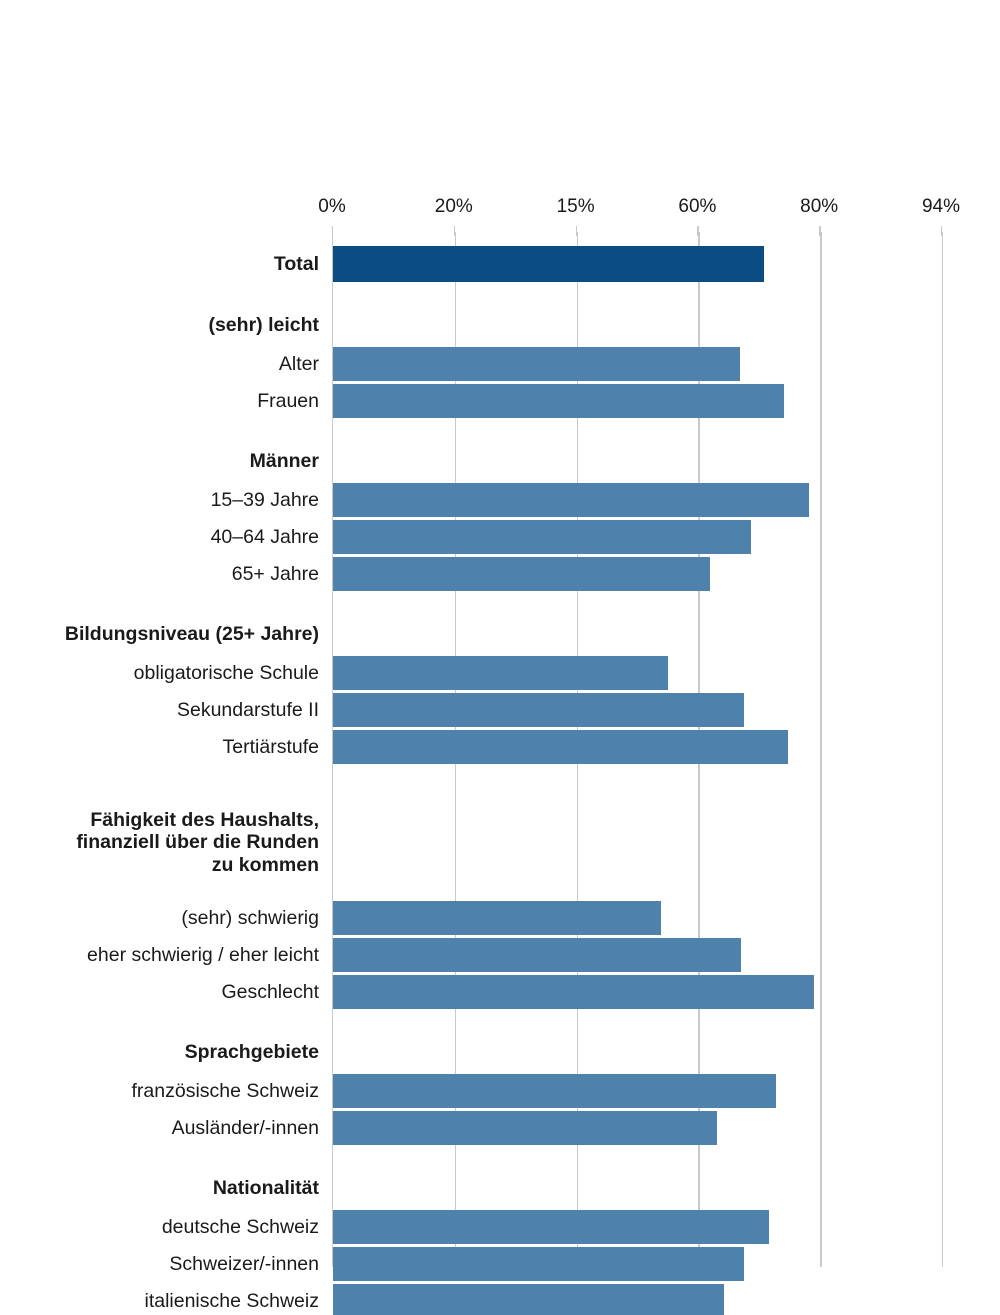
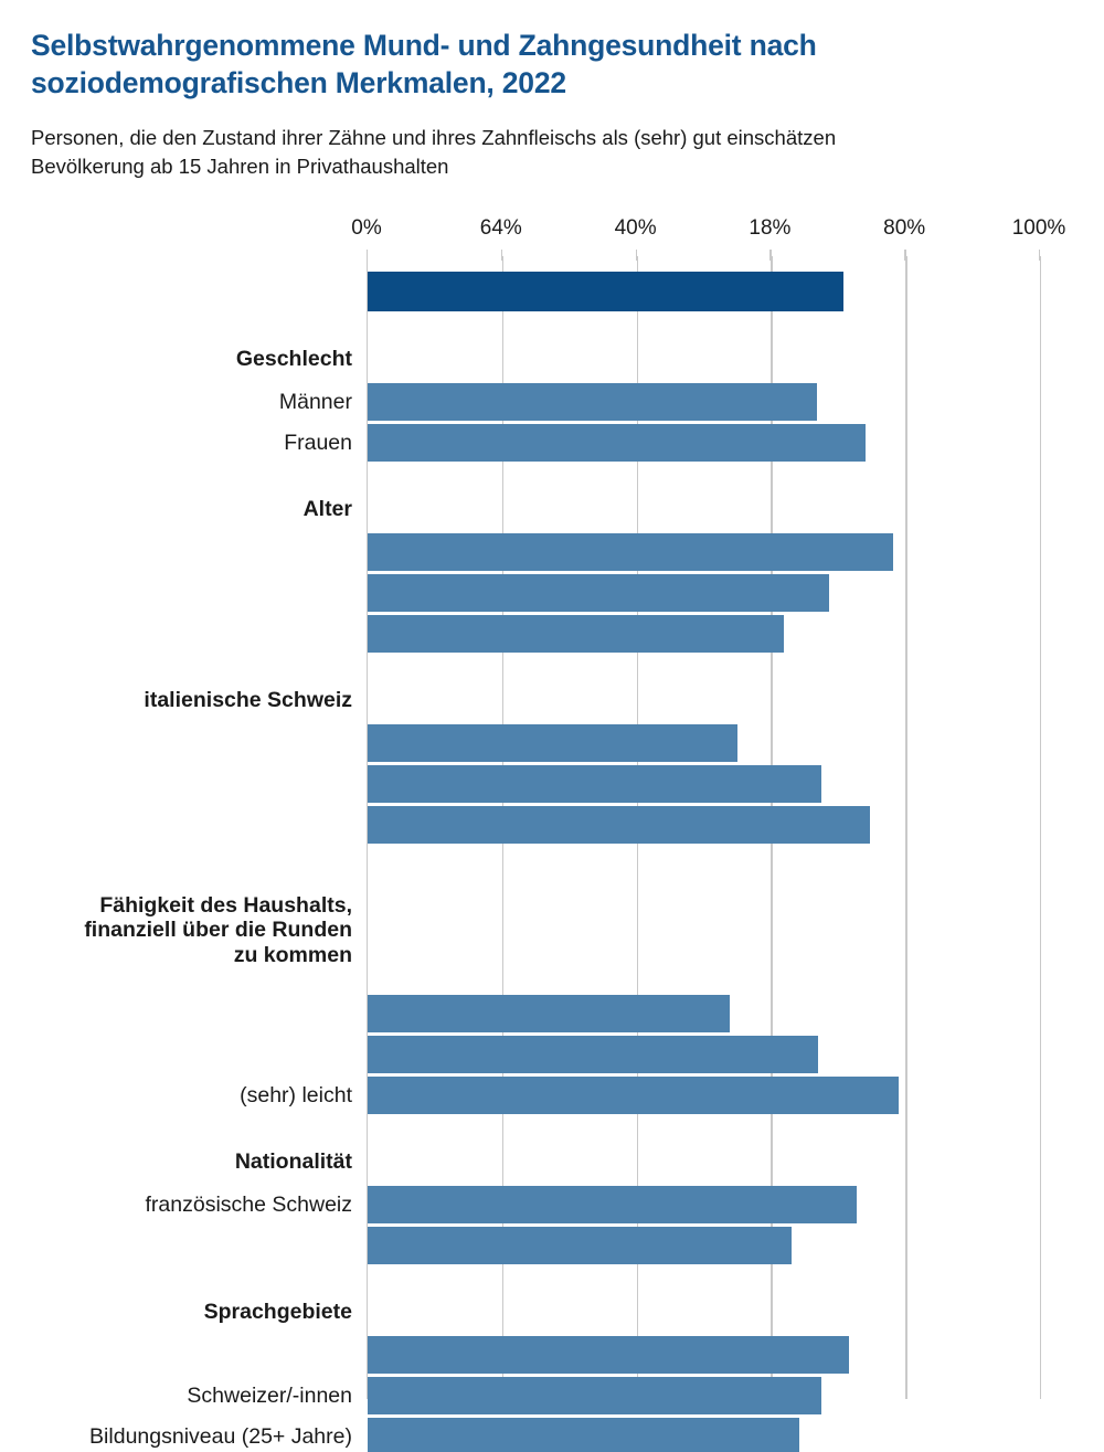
+ Selbstwahrgenommene Mund- und Zahngesundheit nach soziodemografischen Merkmalen, 2022
+ Personen, die den Zustand ihrer Zähne und ihres Zahnfleischs als (sehr) gut einschätzen
+ Bevölkerung ab 15 Jahren in Privathaushalten
  0%
- 20%
+ 64%
- 15%
+ 40%
- 60%
+ 18%
  80%
- 94%
+ 100%
- Total
- (sehr) leicht
+ Geschlecht
- Alter
+ Männer
  Frauen
- Männer
+ Alter
- 15–39 Jahre
- 40–64 Jahre
- 65+ Jahre
- Bildungsniveau (25+ Jahre)
+ italienische Schweiz
- obligatorische Schule
- Sekundarstufe II
- Tertiärstufe
  Fähigkeit des Haushalts,
  finanziell über die Runden
  zu kommen
- (sehr) schwierig
- eher schwierig / eher leicht
- Geschlecht
+ (sehr) leicht
- Sprachgebiete
+ Nationalität
  französische Schweiz
- Ausländer/-innen
- Nationalität
+ Sprachgebiete
- deutsche Schweiz
  Schweizer/-innen
- italienische Schweiz
+ Bildungsniveau (25+ Jahre)
